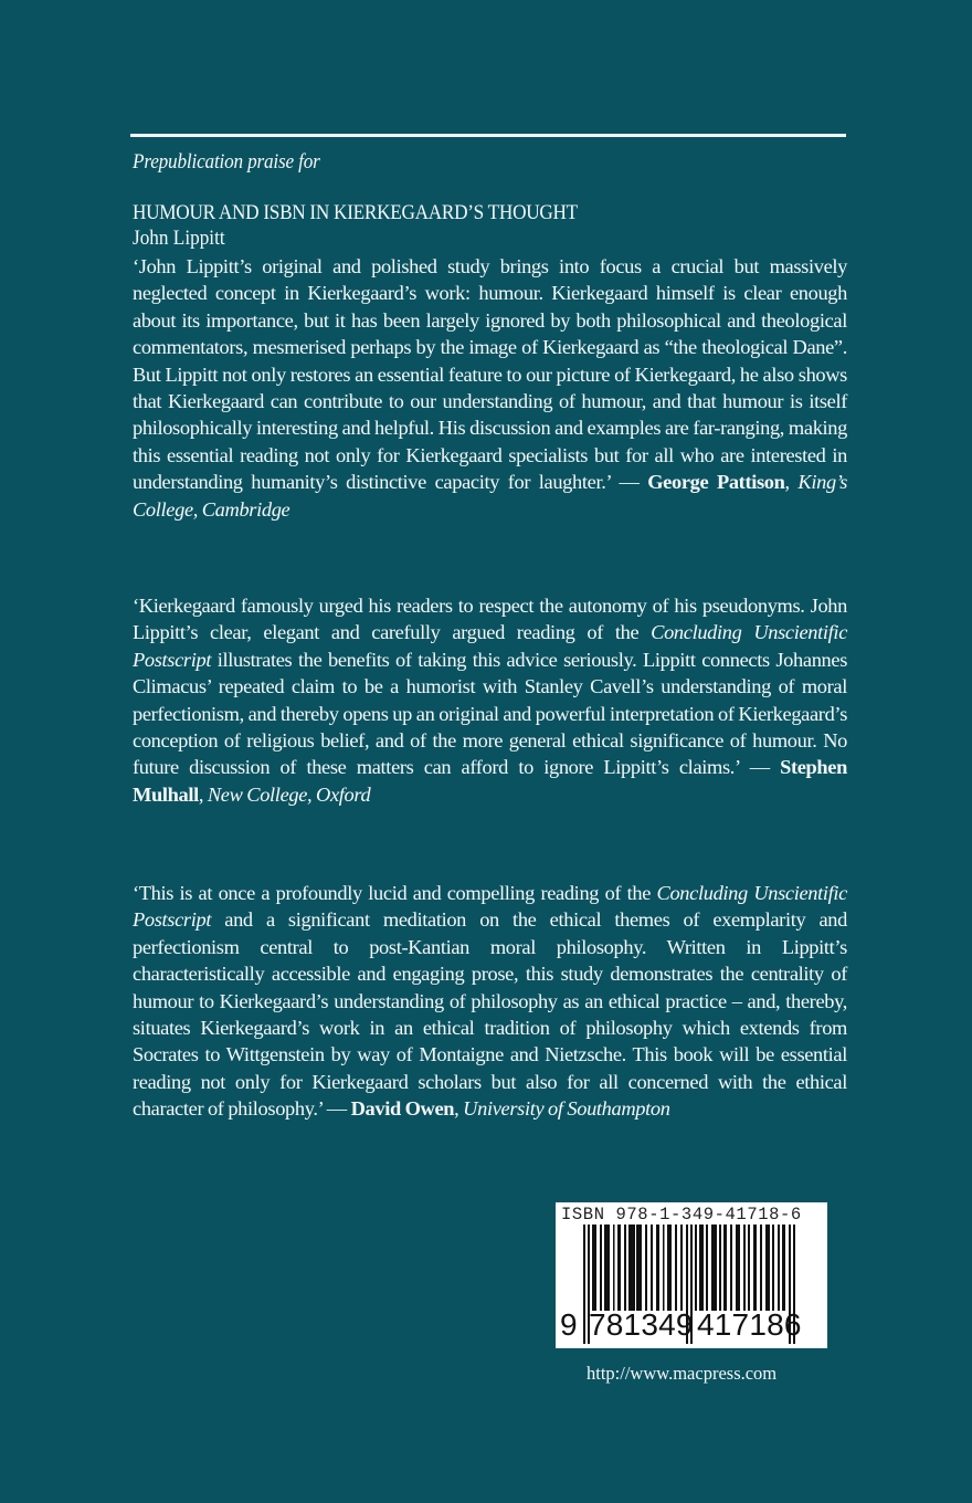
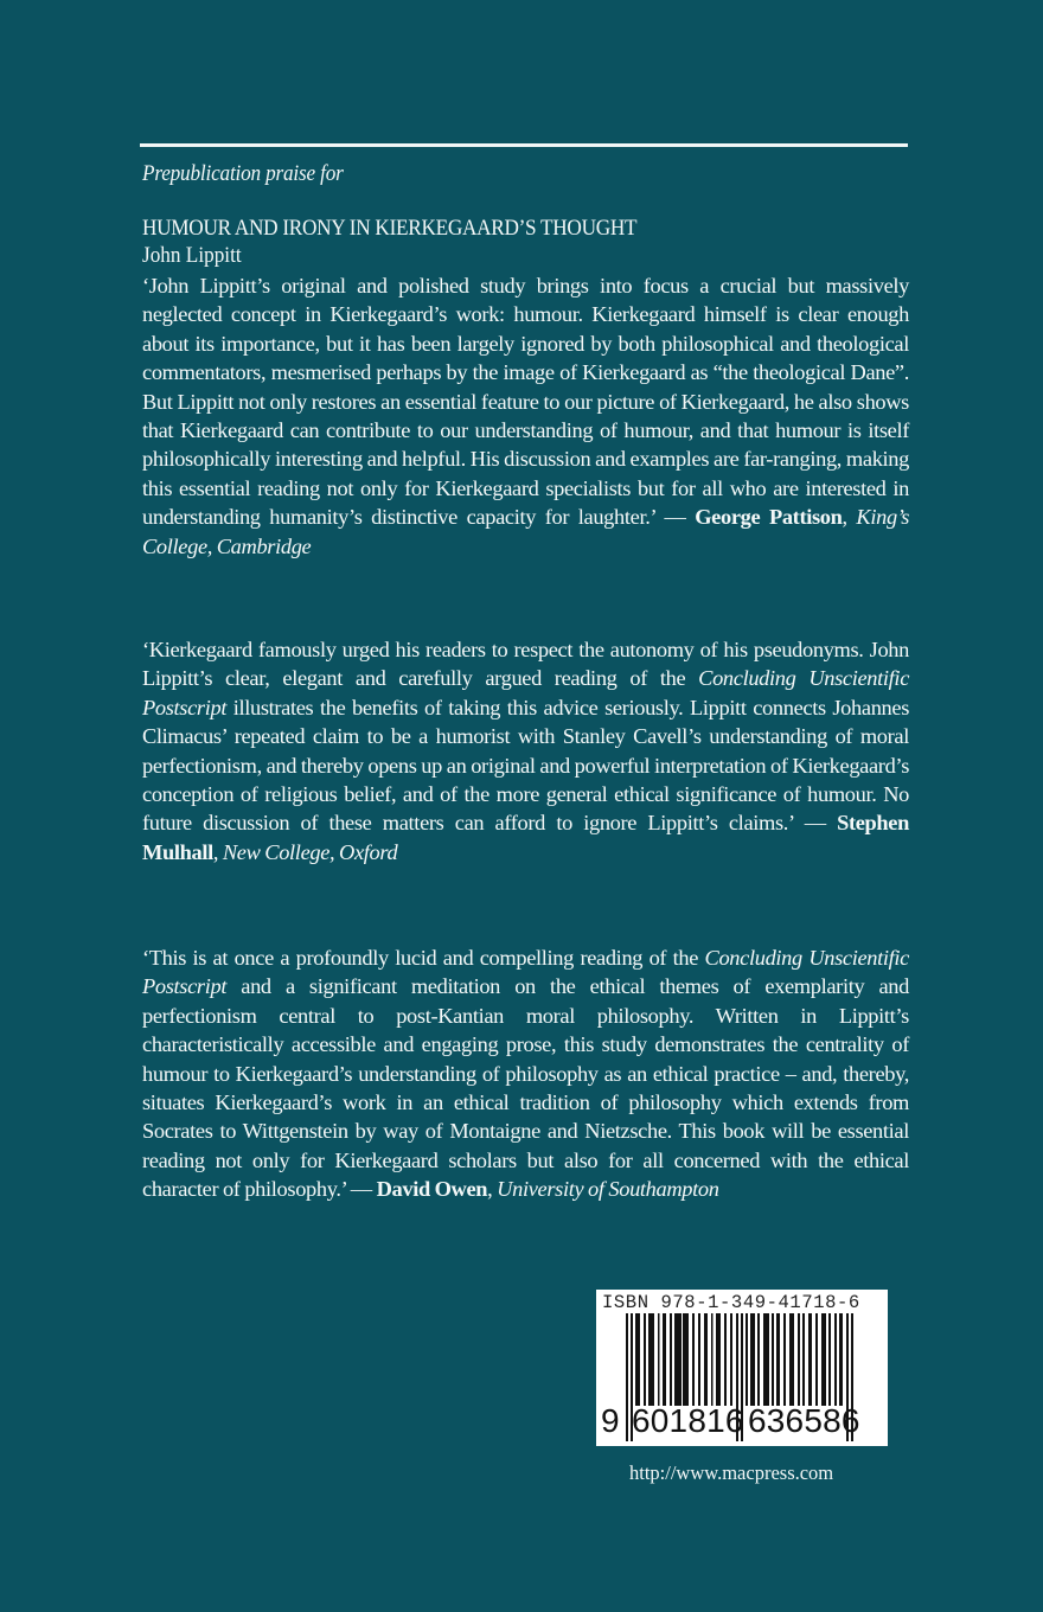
  Prepublication praise for
- HUMOUR AND ISBN IN KIERKEGAARD’S THOUGHT
+ HUMOUR AND IRONY IN KIERKEGAARD’S THOUGHT
  John Lippitt
  ‘John Lippitt’s original and polished study brings into focus a crucial but massively neglected concept in Kierkegaard’s work: humour. Kierkegaard himself is clear enough about its importance, but it has been largely ignored by both philosophical and theological commentators, mesmerised perhaps by the image of Kierkegaard as “the theological Dane”. But Lippitt not only restores an essential feature to our picture of Kierkegaard, he also shows that Kierkegaard can contribute to our understanding of humour, and that humour is itself philosophically interesting and helpful. His discussion and examples are far-ranging, making this essential reading not only for Kierkegaard specialists but for all who are interested in understanding humanity’s distinctive capacity for laughter.’ — George Pattison, King’s College, Cambridge
  ‘Kierkegaard famously urged his readers to respect the autonomy of his pseudonyms. John Lippitt’s clear, elegant and carefully argued reading of the Concluding Unscientific Postscript illustrates the benefits of taking this advice seriously. Lippitt connects Johannes Climacus’ repeated claim to be a humorist with Stanley Cavell’s understanding of moral perfectionism, and thereby opens up an original and powerful interpretation of Kierkegaard’s conception of religious belief, and of the more general ethical significance of humour. No future discussion of these matters can afford to ignore Lippitt’s claims.’ — Stephen Mulhall, New College, Oxford
  ‘This is at once a profoundly lucid and compelling reading of the Concluding Unscientific Postscript and a significant meditation on the ethical themes of exemplarity and perfectionism central to post-Kantian moral philosophy. Written in Lippitt’s characteristically accessible and engaging prose, this study demonstrates the centrality of humour to Kierkegaard’s understanding of philosophy as an ethical practice – and, thereby, situates Kierkegaard’s work in an ethical tradition of philosophy which extends from Socrates to Wittgenstein by way of Montaigne and Nietzsche. This book will be essential reading not only for Kierkegaard scholars but also for all concerned with the ethical character of philosophy.’ — David Owen, University of Southampton
  ISBN 978-1-349-41718-6
  9
- 781349
+ 601816
- 417186
+ 636586
  http://www.macpress.com
